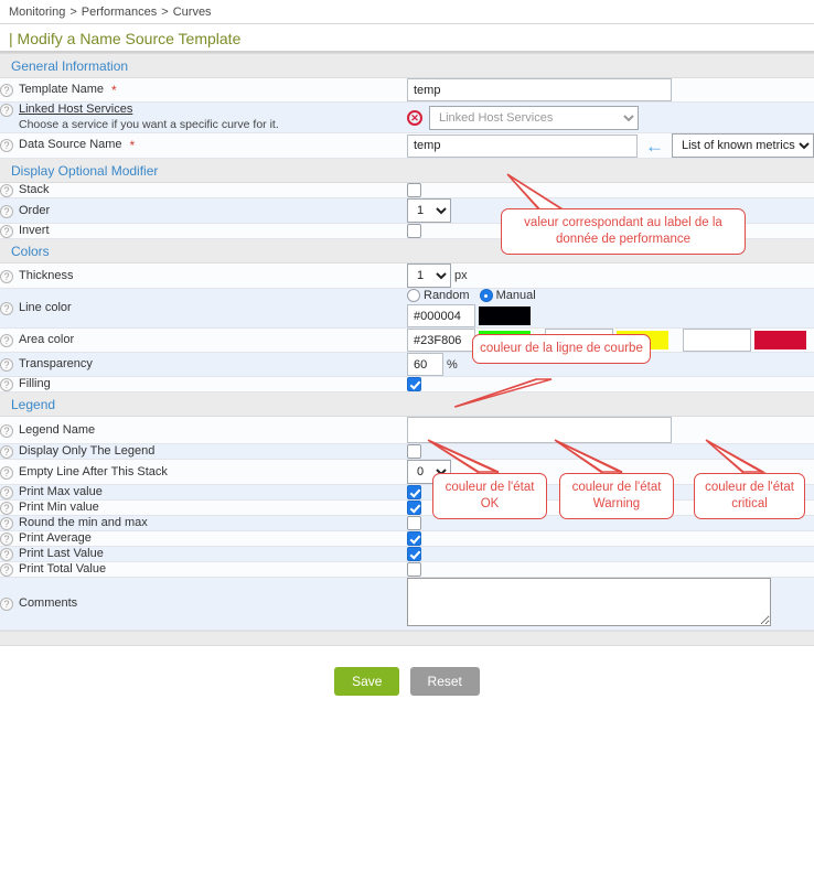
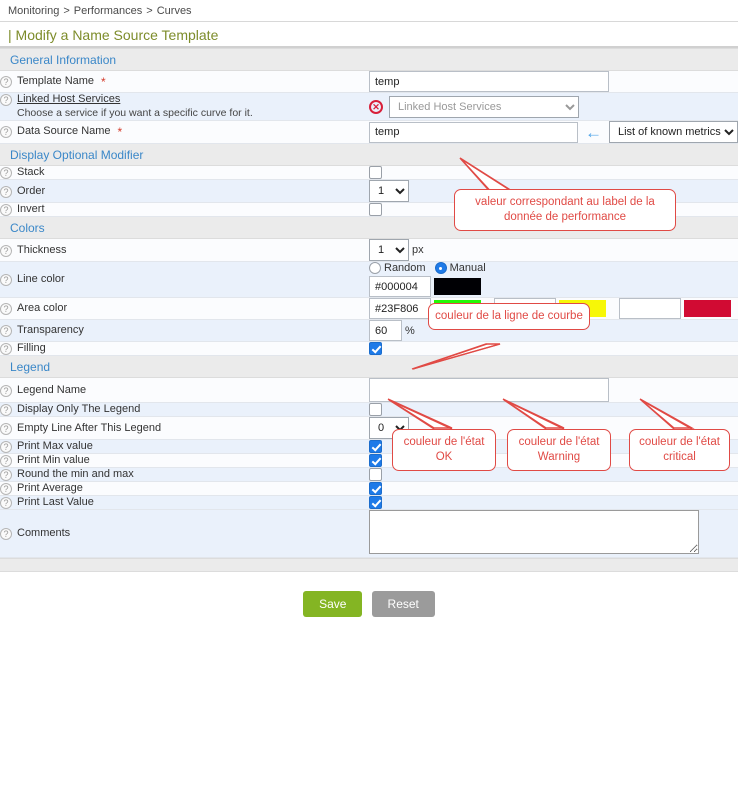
  Monitoring > Performances > Curves
  | Modify a Name Source Template
  General Information
  ? Template Name *	temp
  ? Linked Host Services Choose a service if you want a specific curve for it.	✕ Linked Host Services
  ? Data Source Name *	temp ← List of known metrics
  Display Optional Modifier
  ? Stack
  ? Order	1
  ? Invert
  Colors
  ? Thickness	1 px
  ? Line color	Random Manual #000004
  ? Area color	#23F806
  ? Transparency	60 %
  ? Filling
  Legend
  ? Legend Name
  ? Display Only The Legend
- ? Empty Line After This Stack	0
+ ? Empty Line After This Legend	0
  ? Print Max value
  ? Print Min value
  ? Round the min and max
  ? Print Average
  ? Print Last Value
- ? Print Total Value
  ? Comments
  Save Reset
  valeur correspondant au label de la donnée de performance
  couleur de la ligne de courbe
  couleur de l'état OK
  couleur de l'état Warning
  couleur de l'état critical
